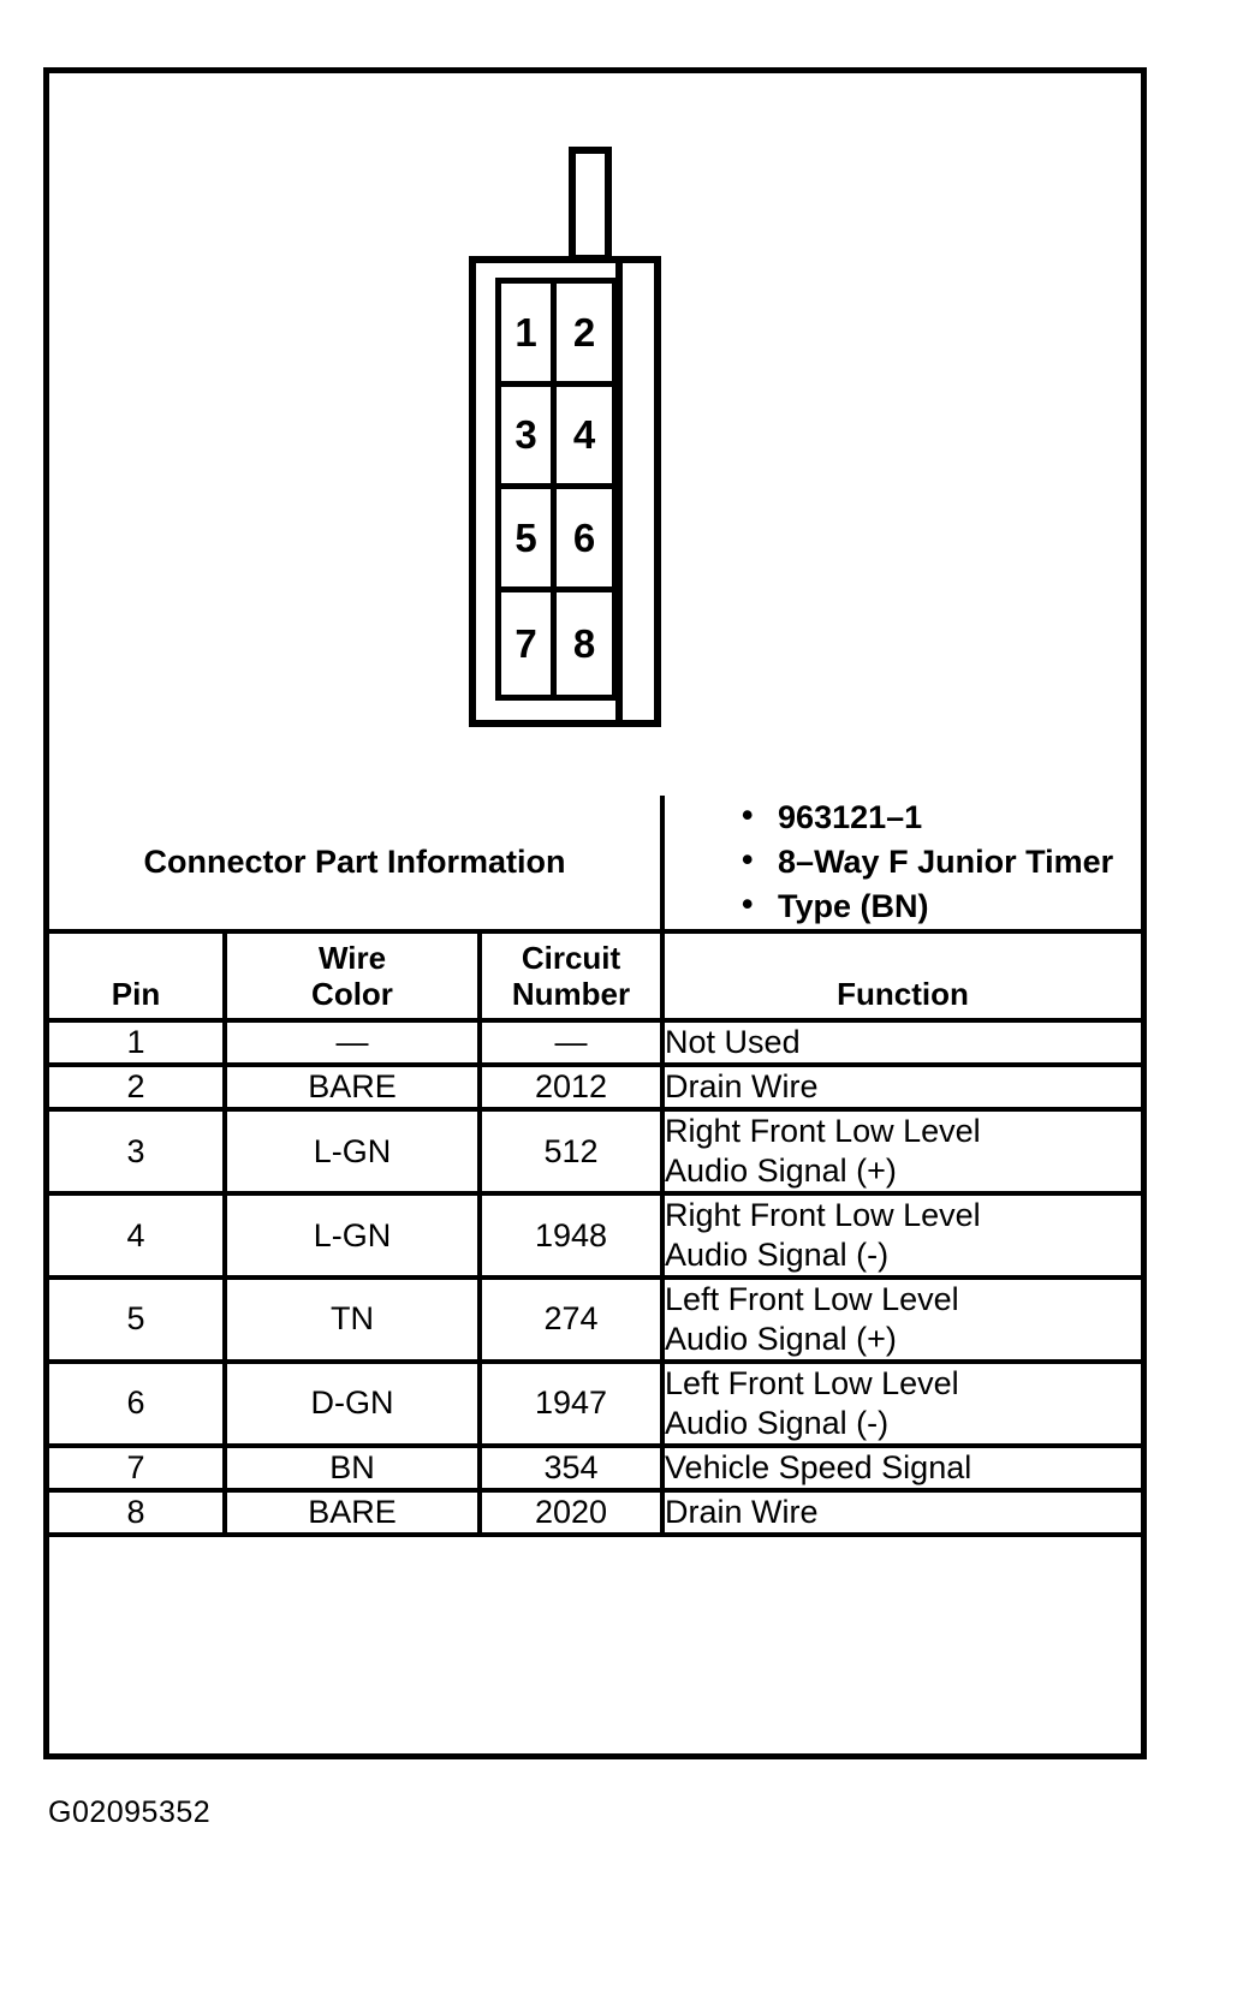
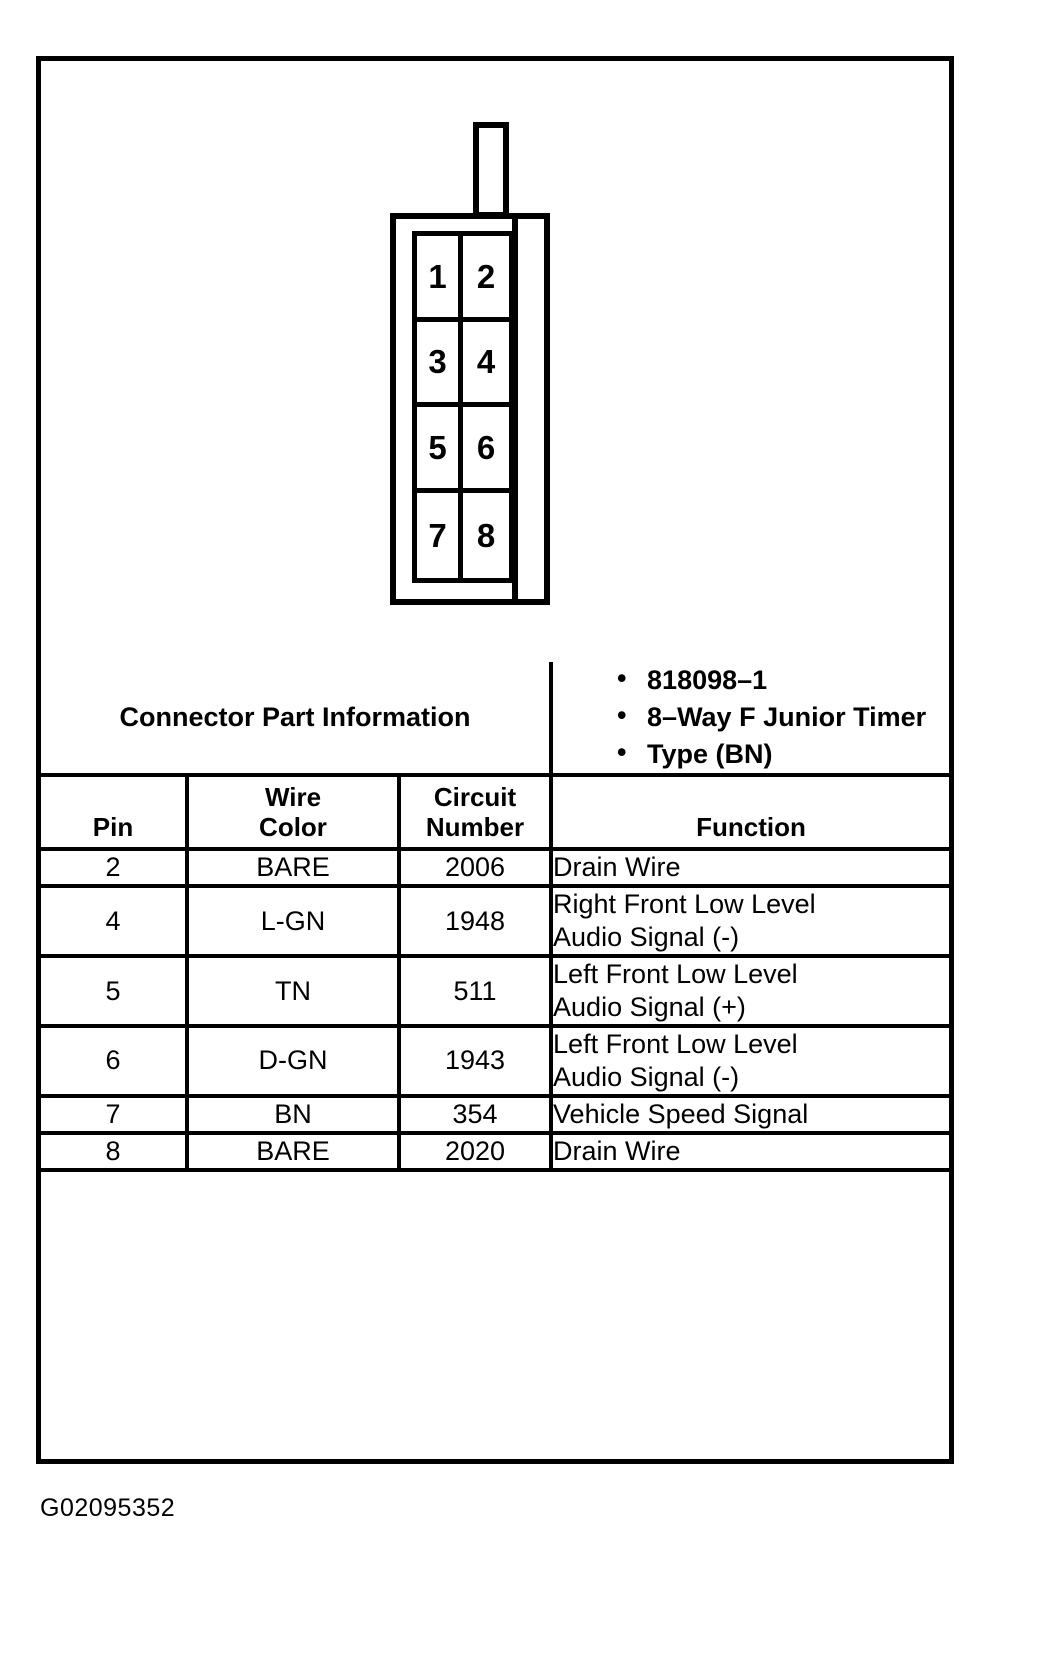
  1
  2
  3
  4
  5
  6
  7
  8
- Connector Part Information	963121–1 8–Way F Junior Timer Type (BN)
+ Connector Part Information	818098–1 8–Way F Junior Timer Type (BN)
  Pin	Wire Color	Circuit Number	Function
- 1	—	—	Not Used
- 2	BARE	2012	Drain Wire
+ 2	BARE	2006	Drain Wire
- 3	L-GN	512	Right Front Low Level Audio Signal (+)
  4	L-GN	1948	Right Front Low Level Audio Signal (-)
- 5	TN	274	Left Front Low Level Audio Signal (+)
+ 5	TN	511	Left Front Low Level Audio Signal (+)
- 6	D-GN	1947	Left Front Low Level Audio Signal (-)
+ 6	D-GN	1943	Left Front Low Level Audio Signal (-)
  7	BN	354	Vehicle Speed Signal
  8	BARE	2020	Drain Wire
  G02095352
